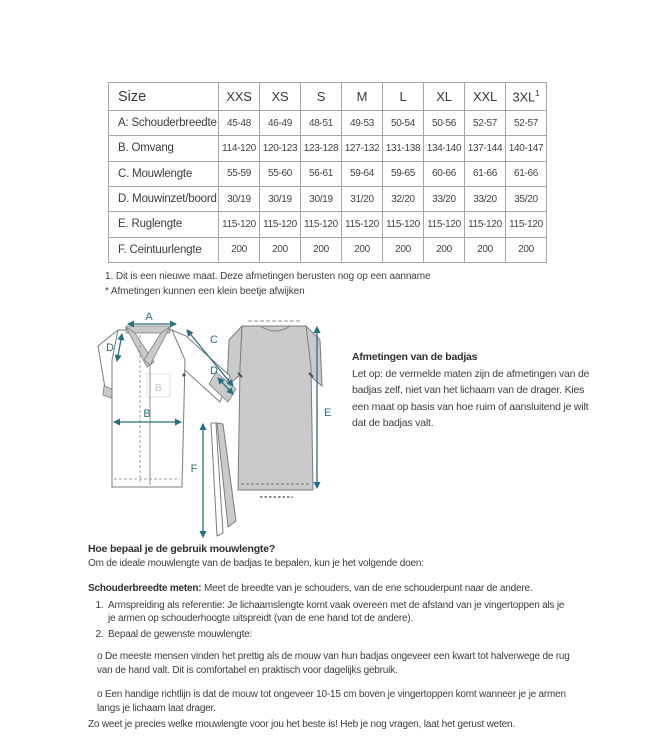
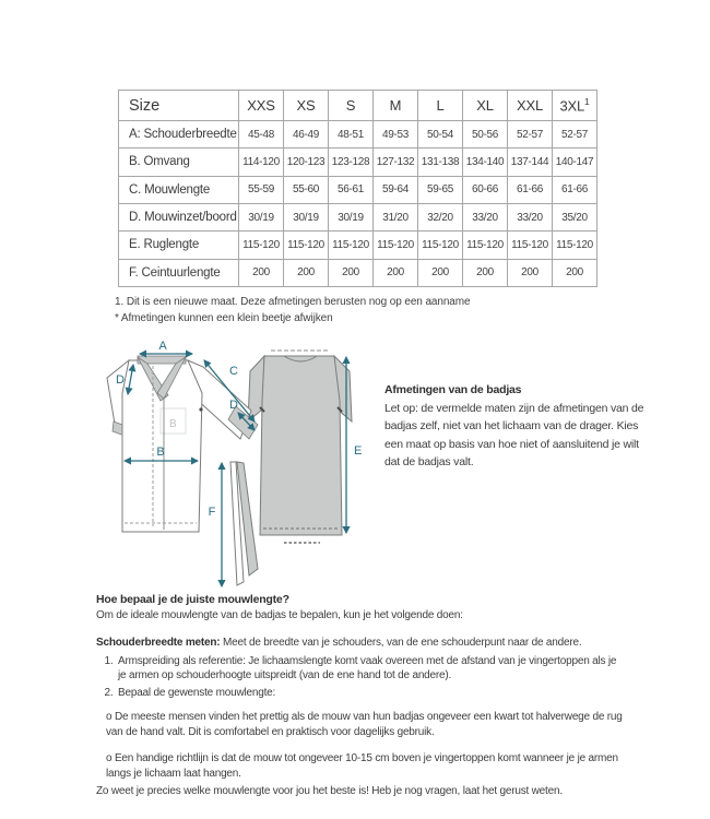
  Size	XXS	XS	S	M	L	XL	XXL	3XL1
  A: Schouderbreedte	45-48	46-49	48-51	49-53	50-54	50-56	52-57	52-57
  B. Omvang	114-120	120-123	123-128	127-132	131-138	134-140	137-144	140-147
  C. Mouwlengte	55-59	55-60	56-61	59-64	59-65	60-66	61-66	61-66
  D. Mouwinzet/boord	30/19	30/19	30/19	31/20	32/20	33/20	33/20	35/20
  E. Ruglengte	115-120	115-120	115-120	115-120	115-120	115-120	115-120	115-120
  F. Ceintuurlengte	200	200	200	200	200	200	200	200
  1. Dit is een nieuwe maat. Deze afmetingen berusten nog op een aanname
  * Afmetingen kunnen een klein beetje afwijken
  B
  A
  D
  C
  D
  B
  E
  F
  Afmetingen van de badjas
- Let op: de vermelde maten zijn de afmetingen van de badjas zelf, niet van het lichaam van de drager. Kies een maat op basis van hoe ruim of aansluitend je wilt dat de badjas valt.
+ Let op: de vermelde maten zijn de afmetingen van de badjas zelf, niet van het lichaam van de drager. Kies een maat op basis van hoe niet of aansluitend je wilt dat de badjas valt.
- Hoe bepaal je de gebruik mouwlengte?
+ Hoe bepaal je de juiste mouwlengte?
  Om de ideale mouwlengte van de badjas te bepalen, kun je het volgende doen:
  Schouderbreedte meten: Meet de breedte van je schouders, van de ene schouderpunt naar de andere.
  Armspreiding als referentie: Je lichaamslengte komt vaak overeen met de afstand van je vingertoppen als je je armen op schouderhoogte uitspreidt (van de ene hand tot de andere).
  Bepaal de gewenste mouwlengte:
  o De meeste mensen vinden het prettig als de mouw van hun badjas ongeveer een kwart tot halverwege de rug van de hand valt. Dit is comfortabel en praktisch voor dagelijks gebruik.
- o Een handige richtlijn is dat de mouw tot ongeveer 10-15 cm boven je vingertoppen komt wanneer je je armen langs je lichaam laat drager.
+ o Een handige richtlijn is dat de mouw tot ongeveer 10-15 cm boven je vingertoppen komt wanneer je je armen langs je lichaam laat hangen.
  Zo weet je precies welke mouwlengte voor jou het beste is! Heb je nog vragen, laat het gerust weten.
